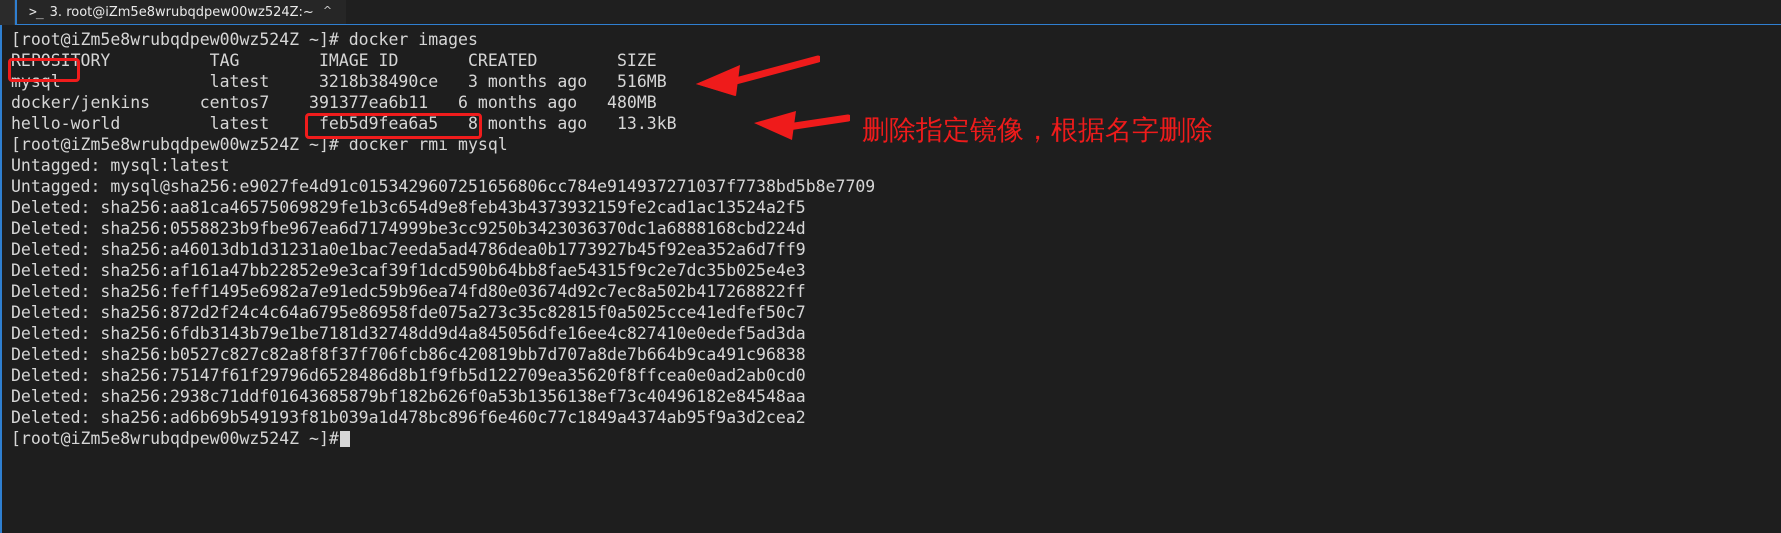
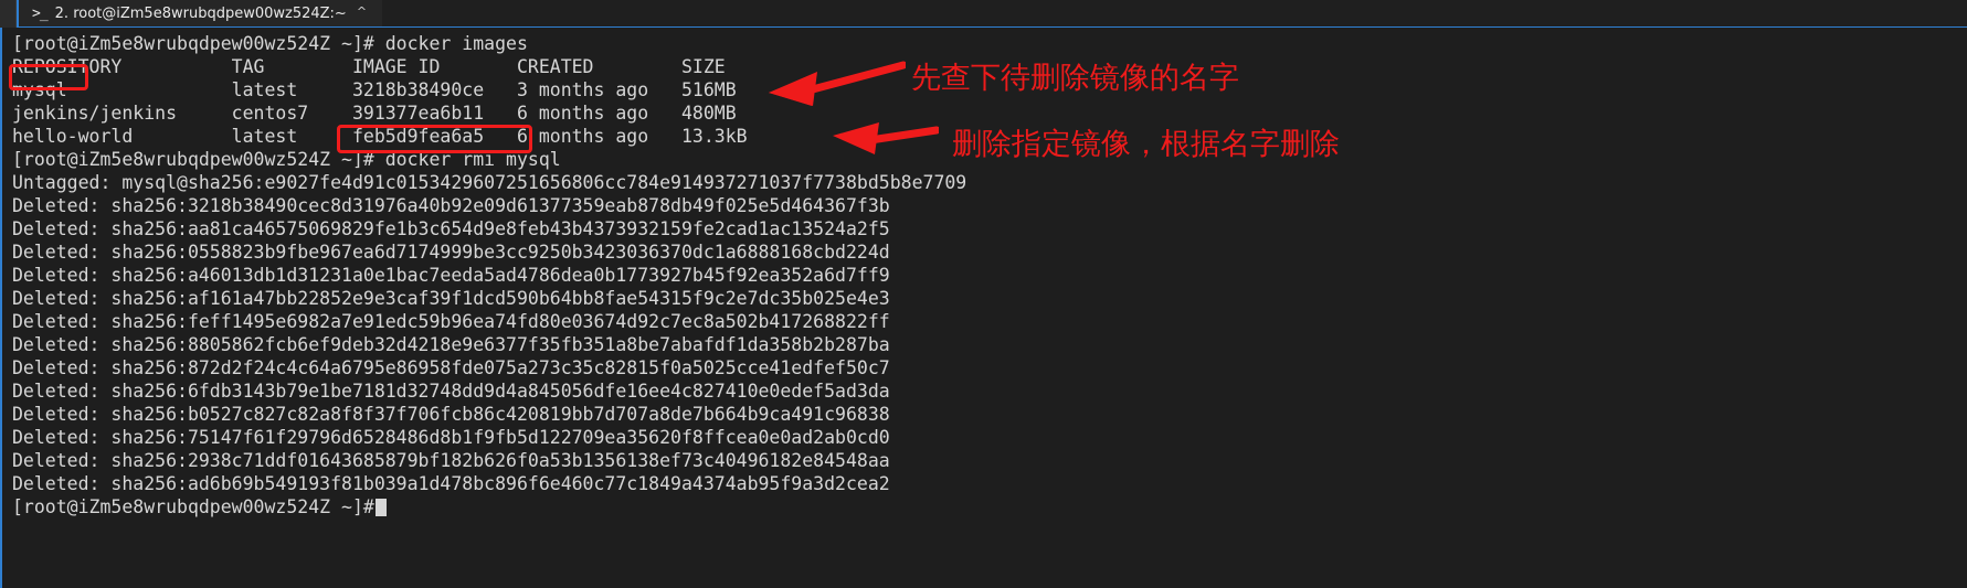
  >_
- 3. root@iZm5e8wrubqdpew00wz524Z:~
+ 2. root@iZm5e8wrubqdpew00wz524Z:~
  ^
  [root@iZm5e8wrubqdpew00wz524Z ~]# docker images
  REPOSITORY TAG IMAGE ID CREATED SIZE
  mysql latest 3218b38490ce 3 months ago 516MB
- docker/jenkins centos7 391377ea6b11 6 months ago 480MB
+ jenkins/jenkins centos7 391377ea6b11 6 months ago 480MB
- hello-world latest feb5d9fea6a5 8 months ago 13.3kB
+ hello-world latest feb5d9fea6a5 6 months ago 13.3kB
  [root@iZm5e8wrubqdpew00wz524Z ~]# docker rmi mysql
- Untagged: mysql:latest
  Untagged: mysql@sha256:e9027fe4d91c0153429607251656806cc784e914937271037f7738bd5b8e7709
+ Deleted: sha256:3218b38490cec8d31976a40b92e09d61377359eab878db49f025e5d464367f3b
  Deleted: sha256:aa81ca46575069829fe1b3c654d9e8feb43b4373932159fe2cad1ac13524a2f5
  Deleted: sha256:0558823b9fbe967ea6d7174999be3cc9250b3423036370dc1a6888168cbd224d
  Deleted: sha256:a46013db1d31231a0e1bac7eeda5ad4786dea0b1773927b45f92ea352a6d7ff9
  Deleted: sha256:af161a47bb22852e9e3caf39f1dcd590b64bb8fae54315f9c2e7dc35b025e4e3
  Deleted: sha256:feff1495e6982a7e91edc59b96ea74fd80e03674d92c7ec8a502b417268822ff
+ Deleted: sha256:8805862fcb6ef9deb32d4218e9e6377f35fb351a8be7abafdf1da358b2b287ba
  Deleted: sha256:872d2f24c4c64a6795e86958fde075a273c35c82815f0a5025cce41edfef50c7
  Deleted: sha256:6fdb3143b79e1be7181d32748dd9d4a845056dfe16ee4c827410e0edef5ad3da
  Deleted: sha256:b0527c827c82a8f8f37f706fcb86c420819bb7d707a8de7b664b9ca491c96838
  Deleted: sha256:75147f61f29796d6528486d8b1f9fb5d122709ea35620f8ffcea0e0ad2ab0cd0
  Deleted: sha256:2938c71ddf01643685879bf182b626f0a53b1356138ef73c40496182e84548aa
  Deleted: sha256:ad6b69b549193f81b039a1d478bc896f6e460c77c1849a4374ab95f9a3d2cea2
  [root@iZm5e8wrubqdpew00wz524Z ~]#
+ 先查下待删除镜像的名字
  删除指定镜像，根据名字删除
